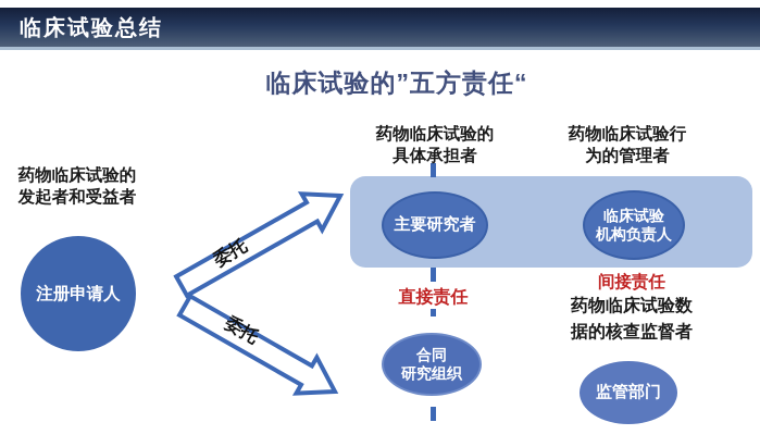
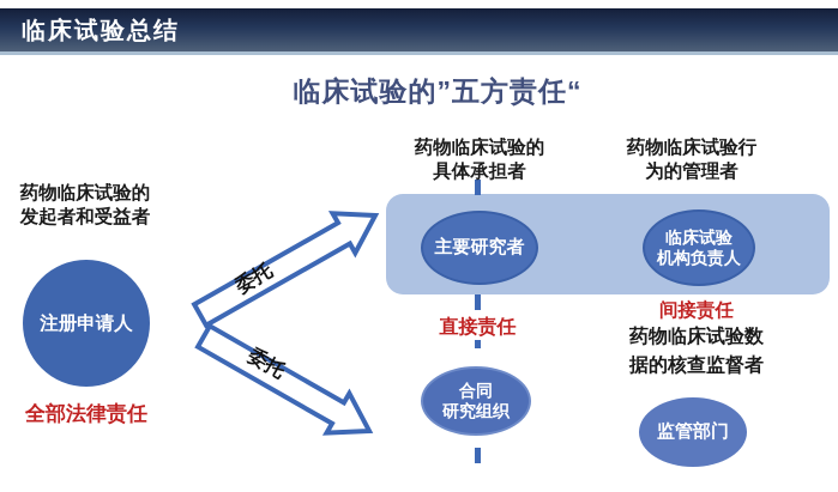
  临床试验总结
  临床试验的”五方责任“
  药物临床试验的
  发起者和受益者
  注册申请人
+ 全部法律责任
  药物临床试验的
  具体承担者
  主要研究者
  直接责任
  合同
  研究组织
  药物临床试验行
  为的管理者
  临床试验
  机构负责人
  间接责任
  药物临床试验数
  据的核查监督者
  监管部门
